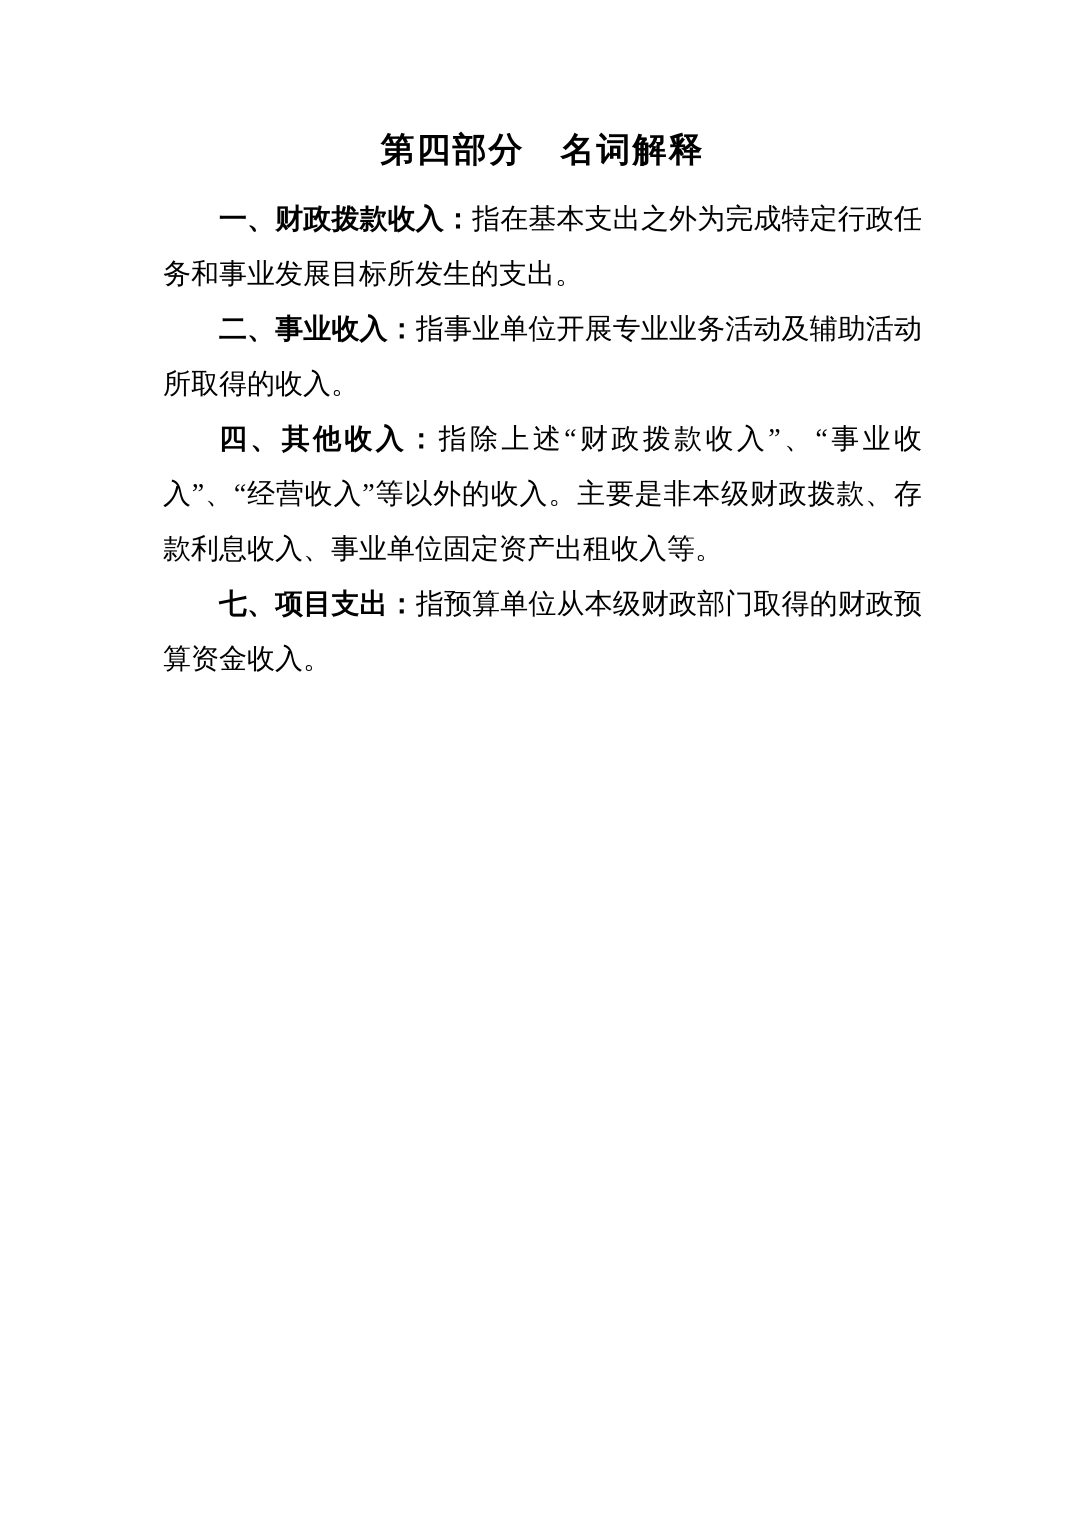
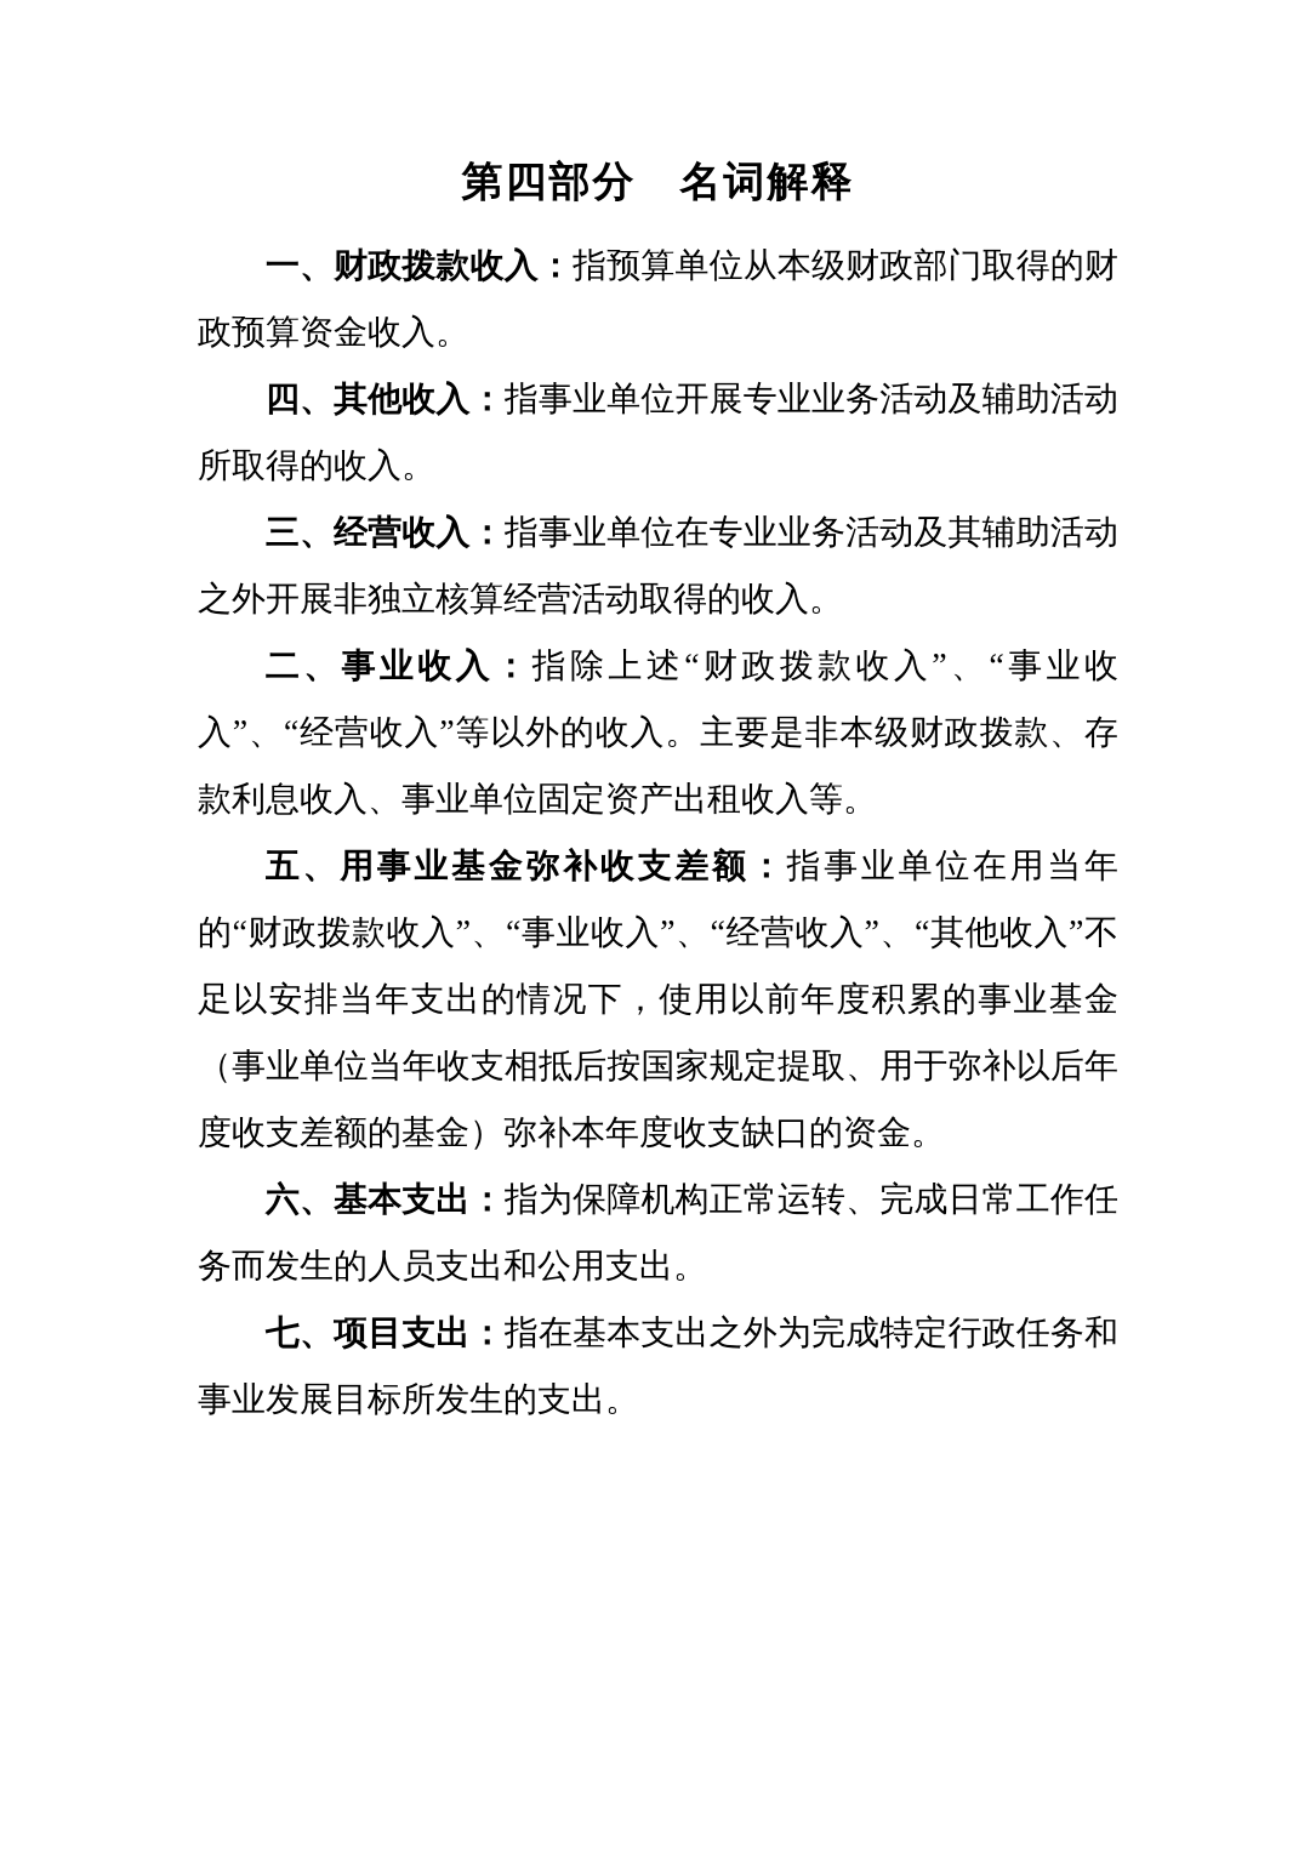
  第四部分 名词解释
- 一、财政拨款收入：指在基本支出之外为完成特定行政任务和事业发展目标所发生的支出。
+ 一、财政拨款收入：指预算单位从本级财政部门取得的财政预算资金收入。
- 二、事业收入：指事业单位开展专业业务活动及辅助活动所取得的收入。
+ 四、其他收入：指事业单位开展专业业务活动及辅助活动所取得的收入。
+ 三、经营收入：指事业单位在专业业务活动及其辅助活动之外开展非独立核算经营活动取得的收入。
- 四、其他收入：指除上述“财政拨款收入”、“事业收入”、“经营收入”等以外的收入。主要是非本级财政拨款、存款利息收入、事业单位固定资产出租收入等。
+ 二、事业收入：指除上述“财政拨款收入”、“事业收入”、“经营收入”等以外的收入。主要是非本级财政拨款、存款利息收入、事业单位固定资产出租收入等。
+ 五、用事业基金弥补收支差额：指事业单位在用当年的“财政拨款收入”、“事业收入”、“经营收入”、“其他收入”不足以安排当年支出的情况下，使用以前年度积累的事业基金（事业单位当年收支相抵后按国家规定提取、用于弥补以后年度收支差额的基金）弥补本年度收支缺口的资金。
+ 六、基本支出：指为保障机构正常运转、完成日常工作任务而发生的人员支出和公用支出。
- 七、项目支出：指预算单位从本级财政部门取得的财政预算资金收入。
+ 七、项目支出：指在基本支出之外为完成特定行政任务和事业发展目标所发生的支出。
